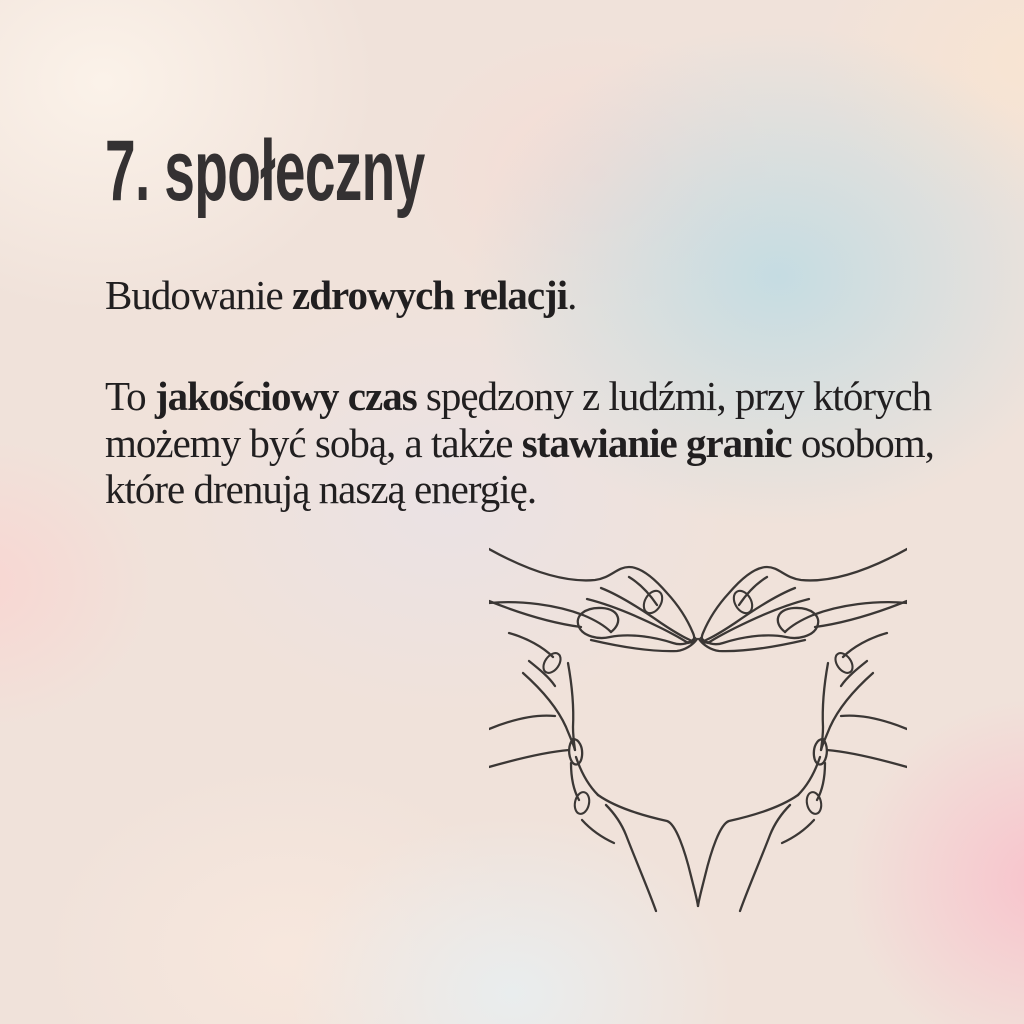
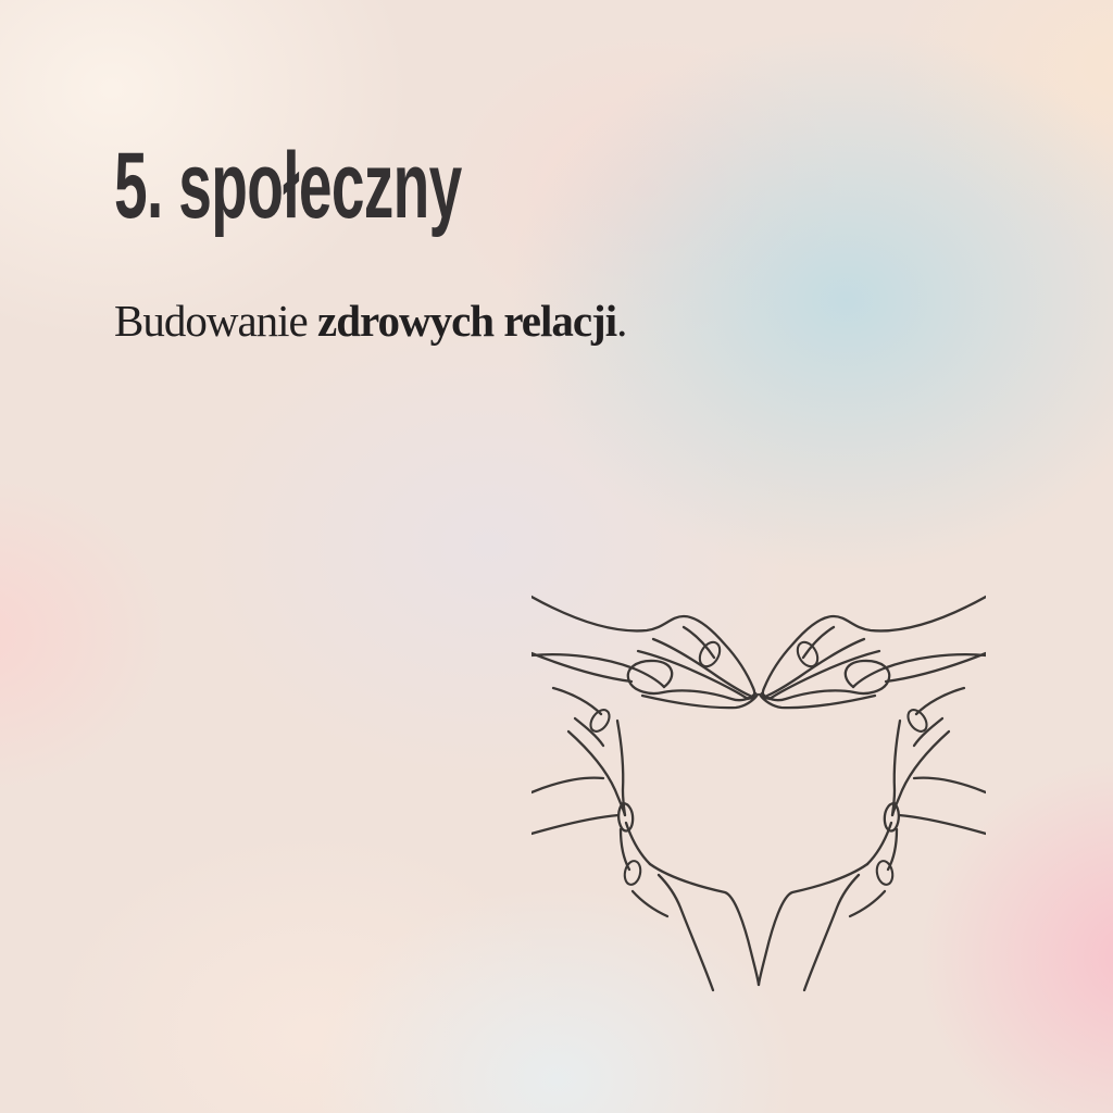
- 7. społeczny
+ 5. społeczny
  Budowanie zdrowych relacji.
- To jakościowy czas spędzony z ludźmi, przy których
- możemy być sobą, a także stawianie granic osobom,
- które drenują naszą energię.
